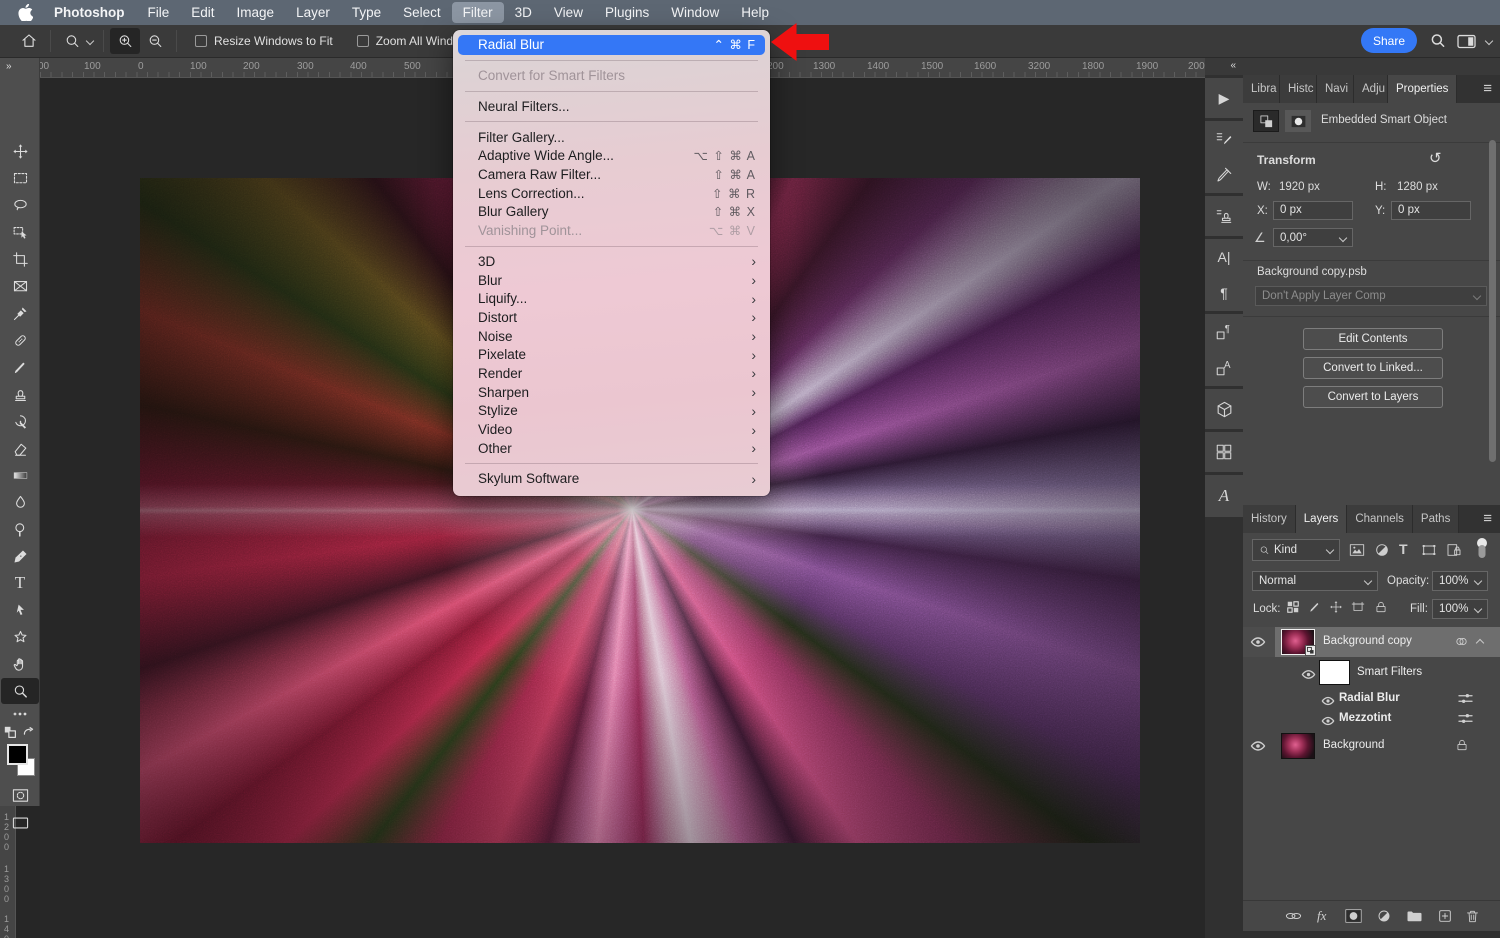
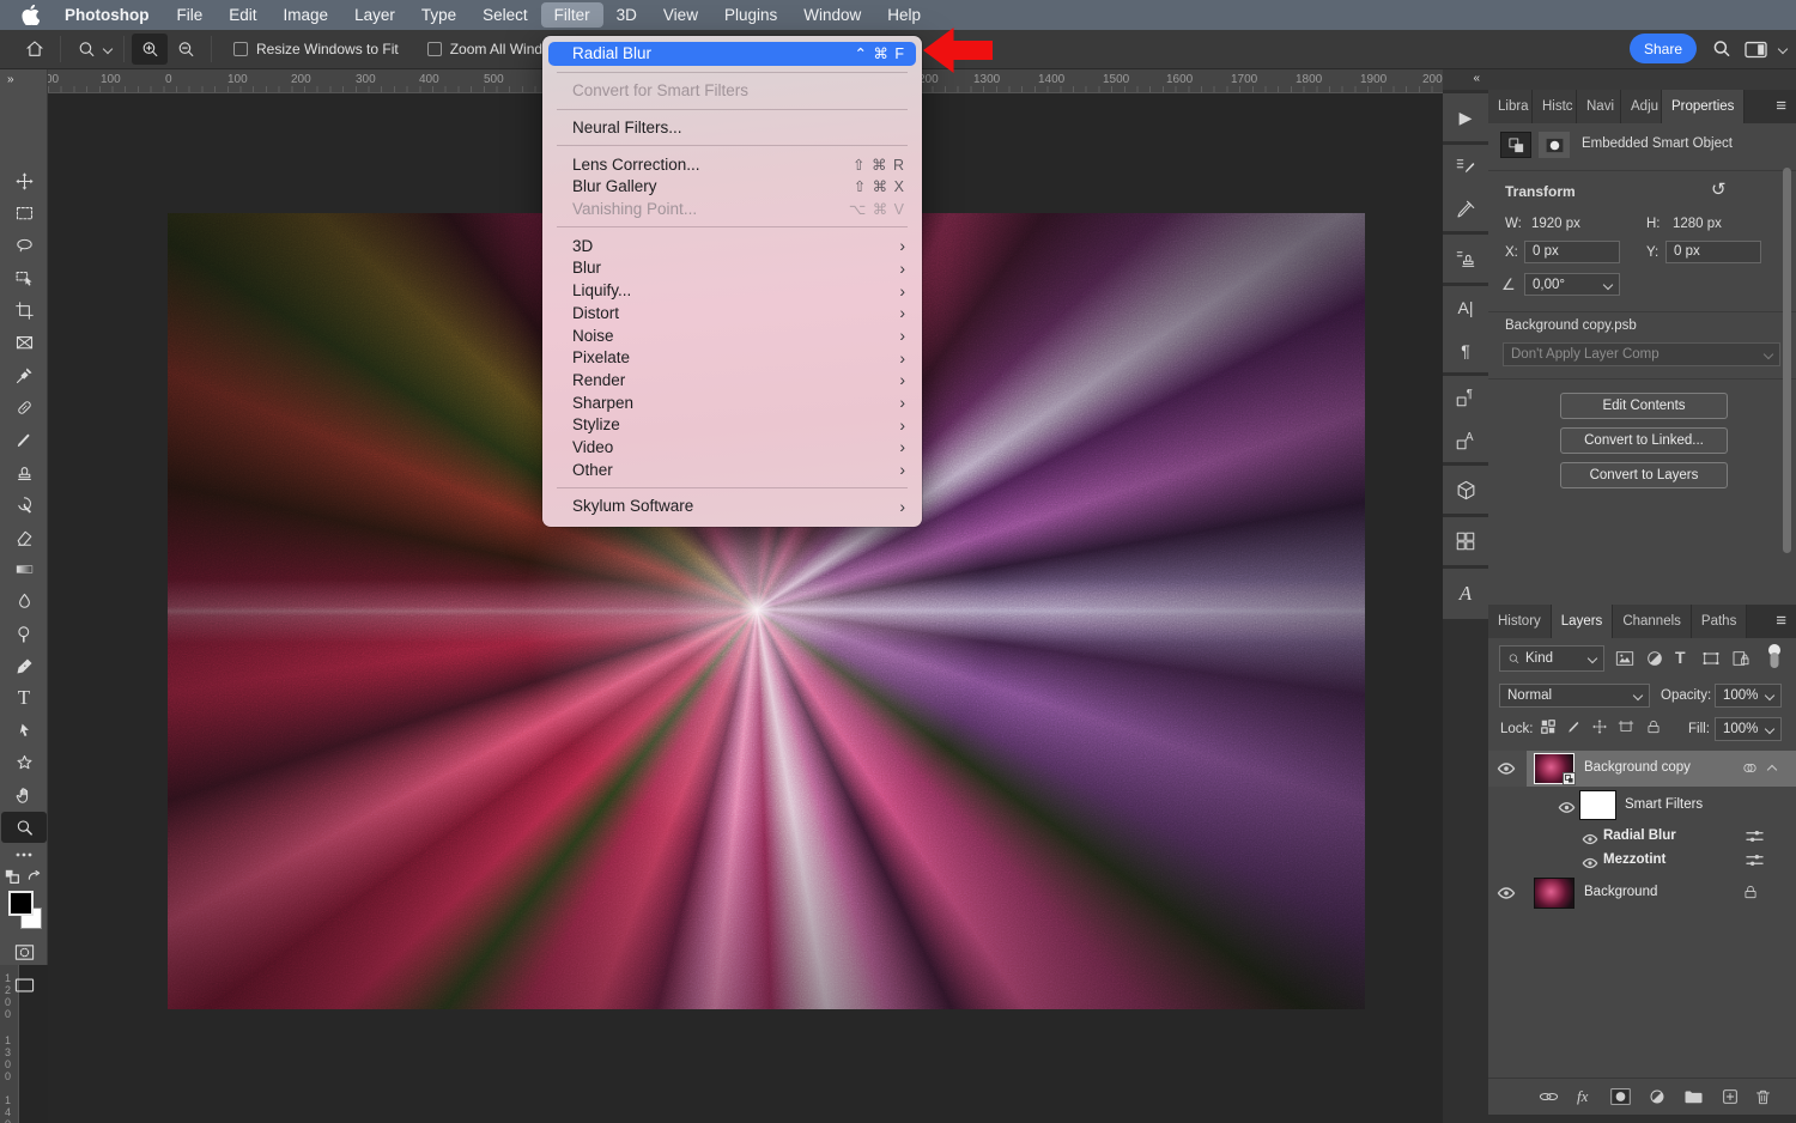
  Photoshop
  File
  Edit
  Image
  Layer
  Type
  Select
  Filter
  3D
  View
  Plugins
  Window
  Help
  Resize Windows to Fit
  Zoom All Wind
  Share
  00
  100
  0
  100
  200
  300
  400
  500
  1300
  1400
  1500
  1600
- 3200
+ 1700
  1800
  1900
  200
  1200
  1300
  »
  T
  «
  ▶
  A|
  ¶
  ¶
  A
  A
  Libra
  Histc
  Navi
  Adju
  Properties
  ≡
  Embedded Smart Object
  Transform
  ↺
  W:
  1920 px
  H:
  1280 px
  X:
  0 px
  Y:
  0 px
  ∠
  0,00°
  Background copy.psb
  Don't Apply Layer Comp
  Edit Contents
  Convert to Linked...
  Convert to Layers
  History
  Layers
  Channels
  Paths
  ≡
  Kind
  T
  Normal
  Opacity:
  100%
  Lock:
  Fill:
  100%
  Background copy
  Smart Filters
  Radial Blur
  Mezzotint
  Background
  fx
  Radial Blur
  ⌃ ⌘ F
  Convert for Smart Filters
  Neural Filters...
- Filter Gallery...
- Adaptive Wide Angle...
- ⌥ ⇧ ⌘ A
- Camera Raw Filter...
- ⇧ ⌘ A
  Lens Correction...
  ⇧ ⌘ R
  Blur Gallery
  ⇧ ⌘ X
  Vanishing Point...
  ⌥ ⌘ V
  3D
  ›
  Blur
  ›
  Liquify...
  ›
  Distort
  ›
  Noise
  ›
  Pixelate
  ›
  Render
  ›
  Sharpen
  ›
  Stylize
  ›
  Video
  ›
  Other
  ›
  Skylum Software
  ›
